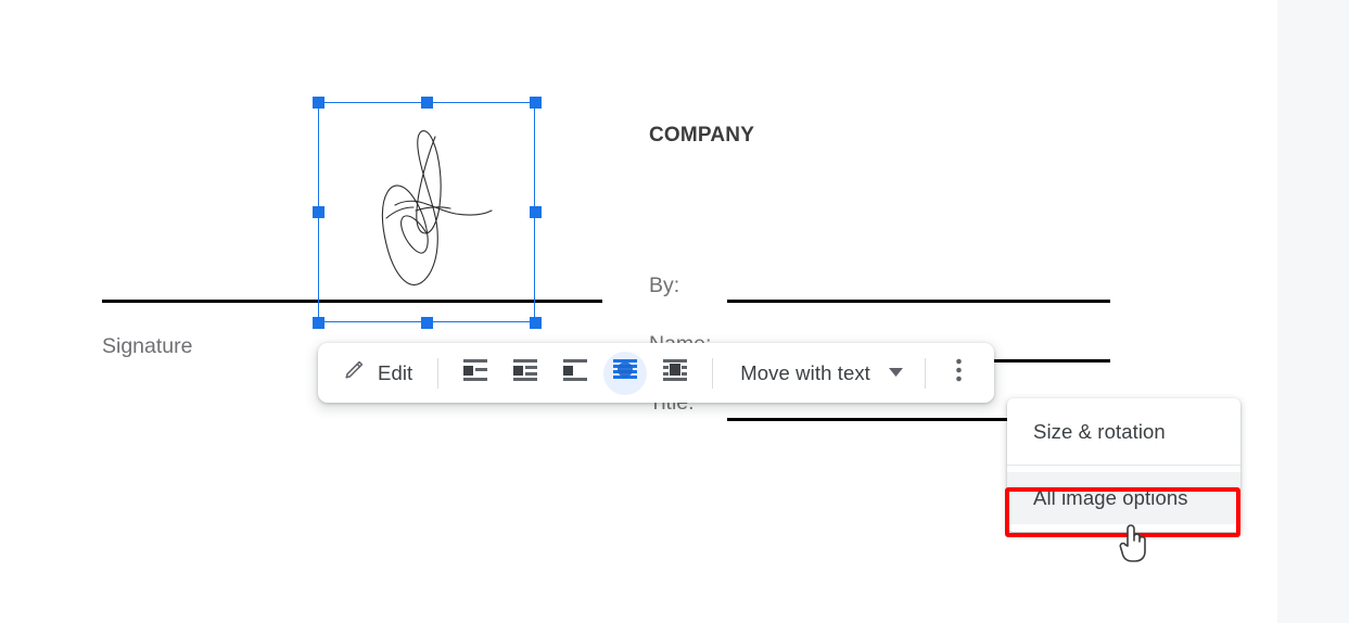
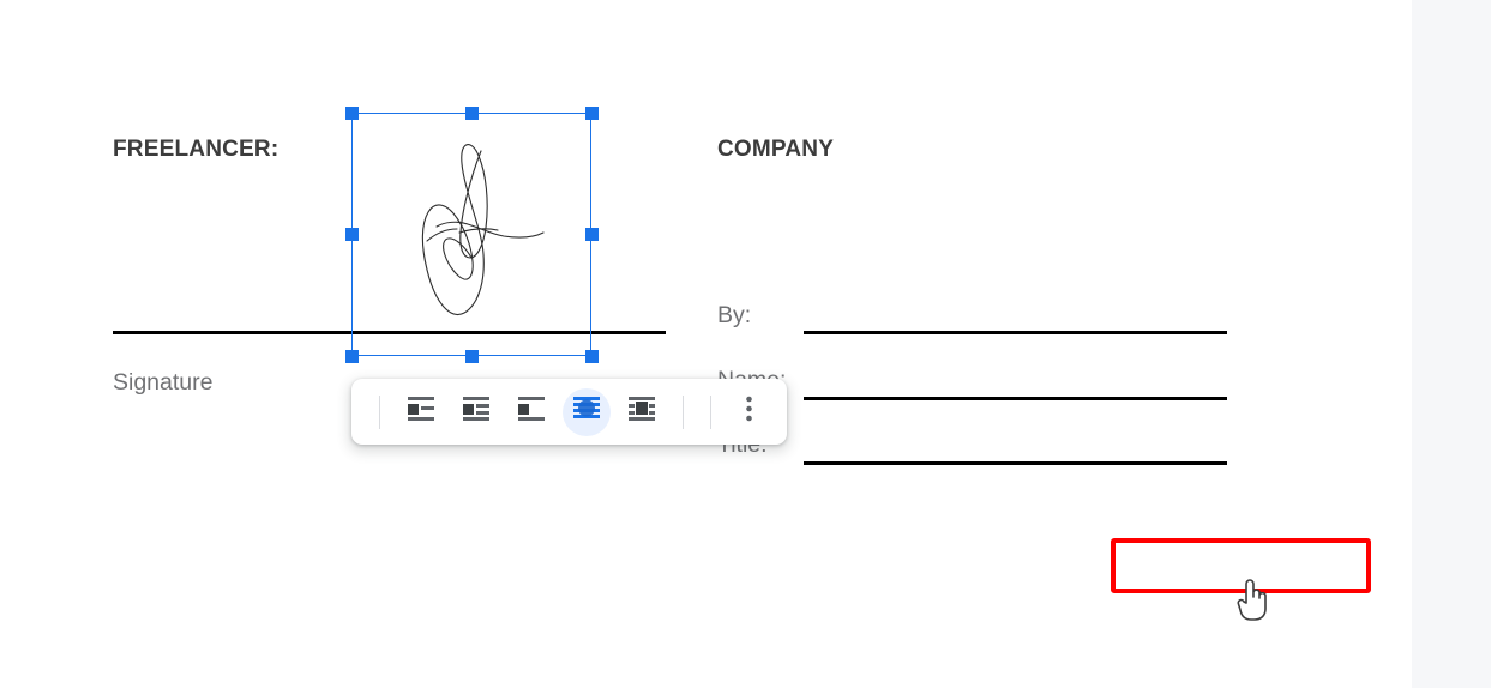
+ FREELANCER:
  COMPANY
  Signature
  By:
  Title:
- Edit
- Move with text
- Size & rotation
- All image options
